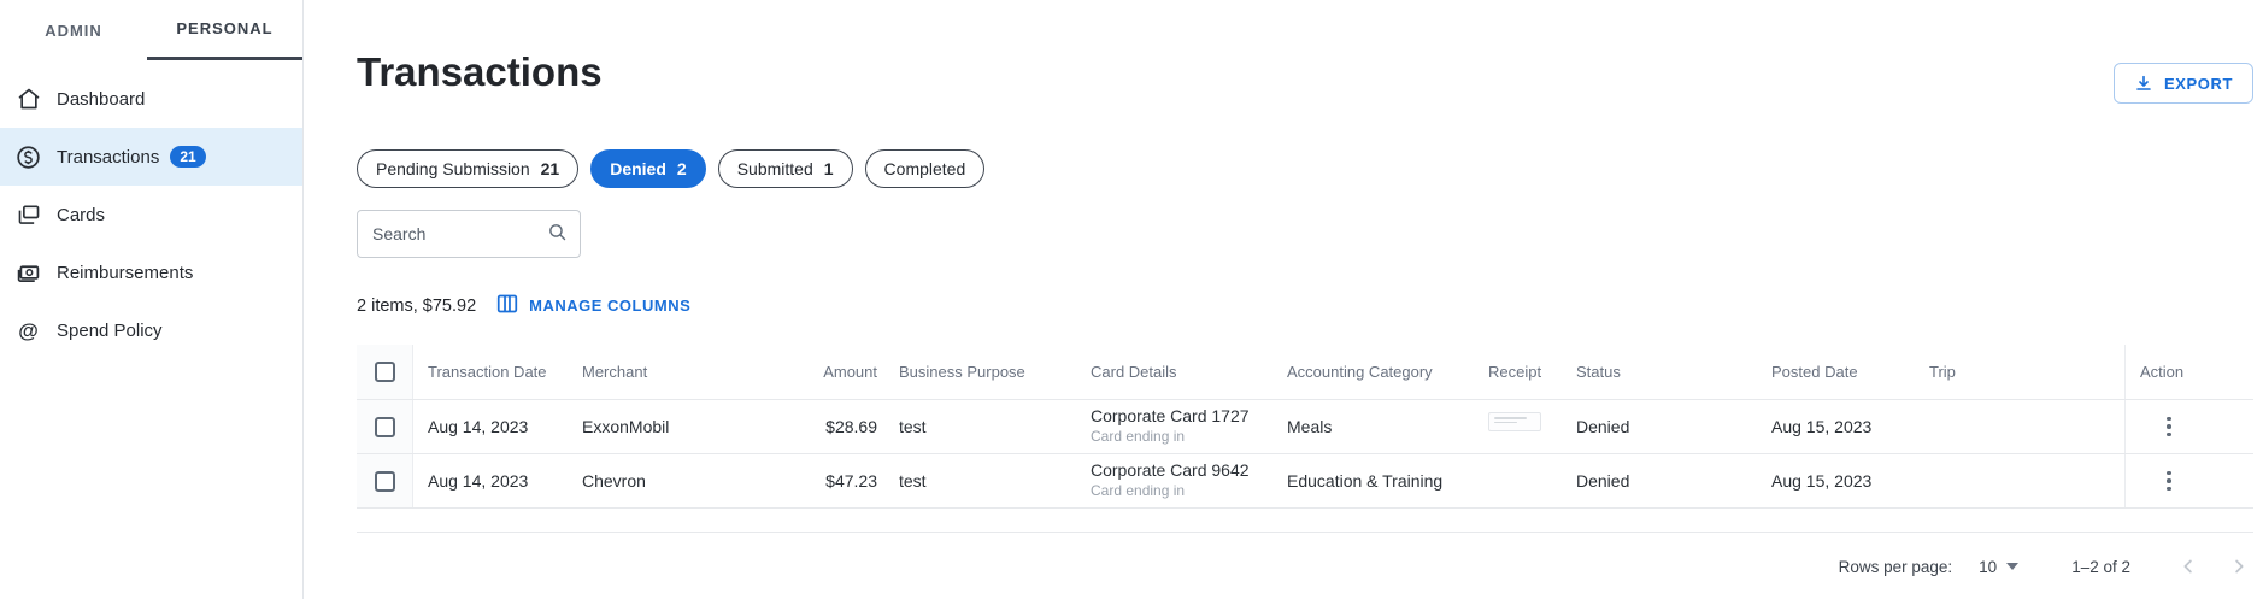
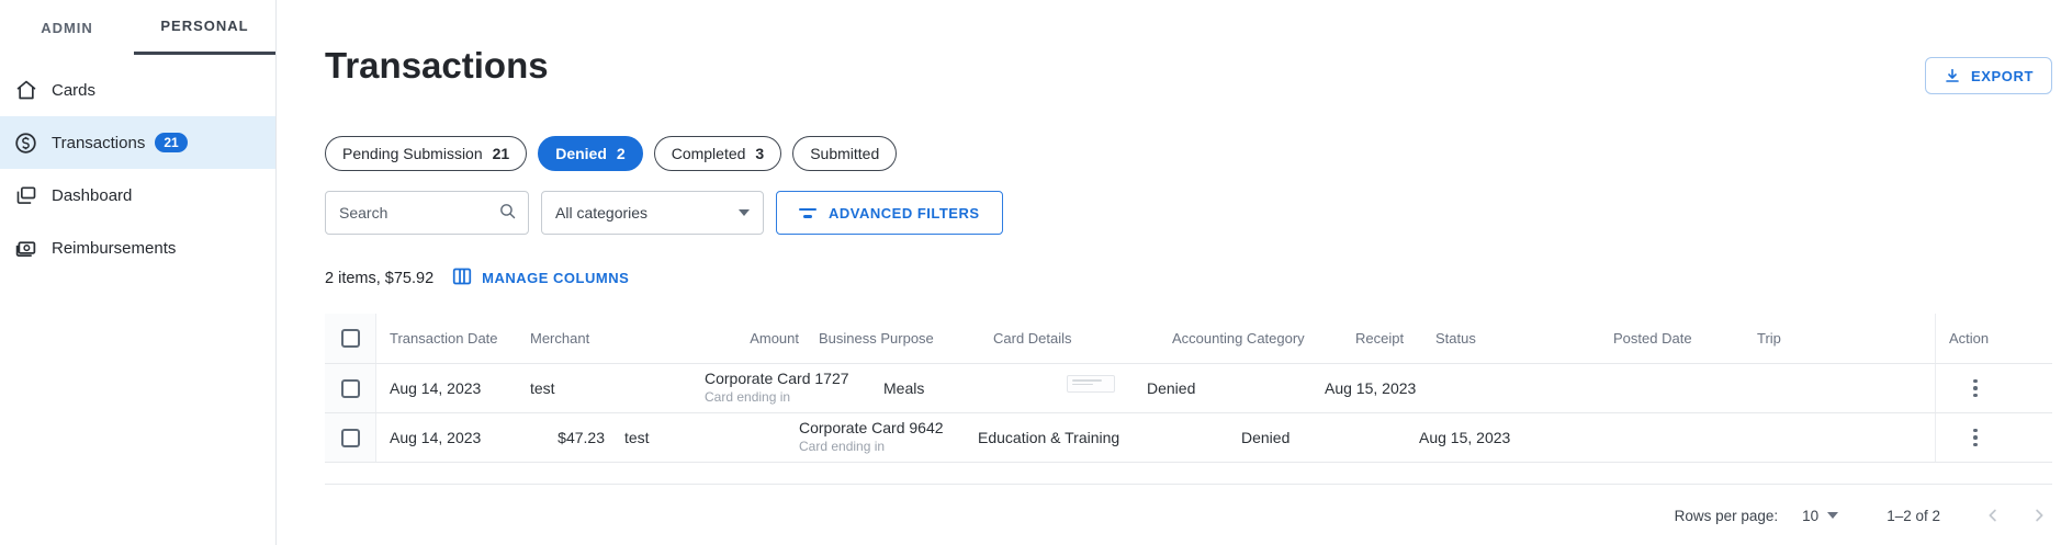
  ADMIN
  PERSONAL
- Dashboard
+ Cards
  Transactions
  21
- Cards
+ Dashboard
  Reimbursements
- @
- Spend Policy
  Transactions
  EXPORT
  Pending Submission
  21
  Denied
  2
- Submitted
+ Completed
- 1
+ 3
- Completed
+ Submitted
  Search
+ All categories
+ ADVANCED FILTERS
  2 items, $75.92
  MANAGE COLUMNS
  Transaction Date
  Merchant
  Amount
  Business Purpose
  Card Details
  Accounting Category
  Receipt
  Status
  Posted Date
  Trip
  Action
  Aug 14, 2023
- ExxonMobil
- $28.69
  test
  Corporate Card 1727
  Card ending in
  Meals
  Denied
  Aug 15, 2023
  Aug 14, 2023
- Chevron
  $47.23
  test
  Corporate Card 9642
  Card ending in
  Education & Training
  Denied
  Aug 15, 2023
  Rows per page:
  10
  1–2 of 2
